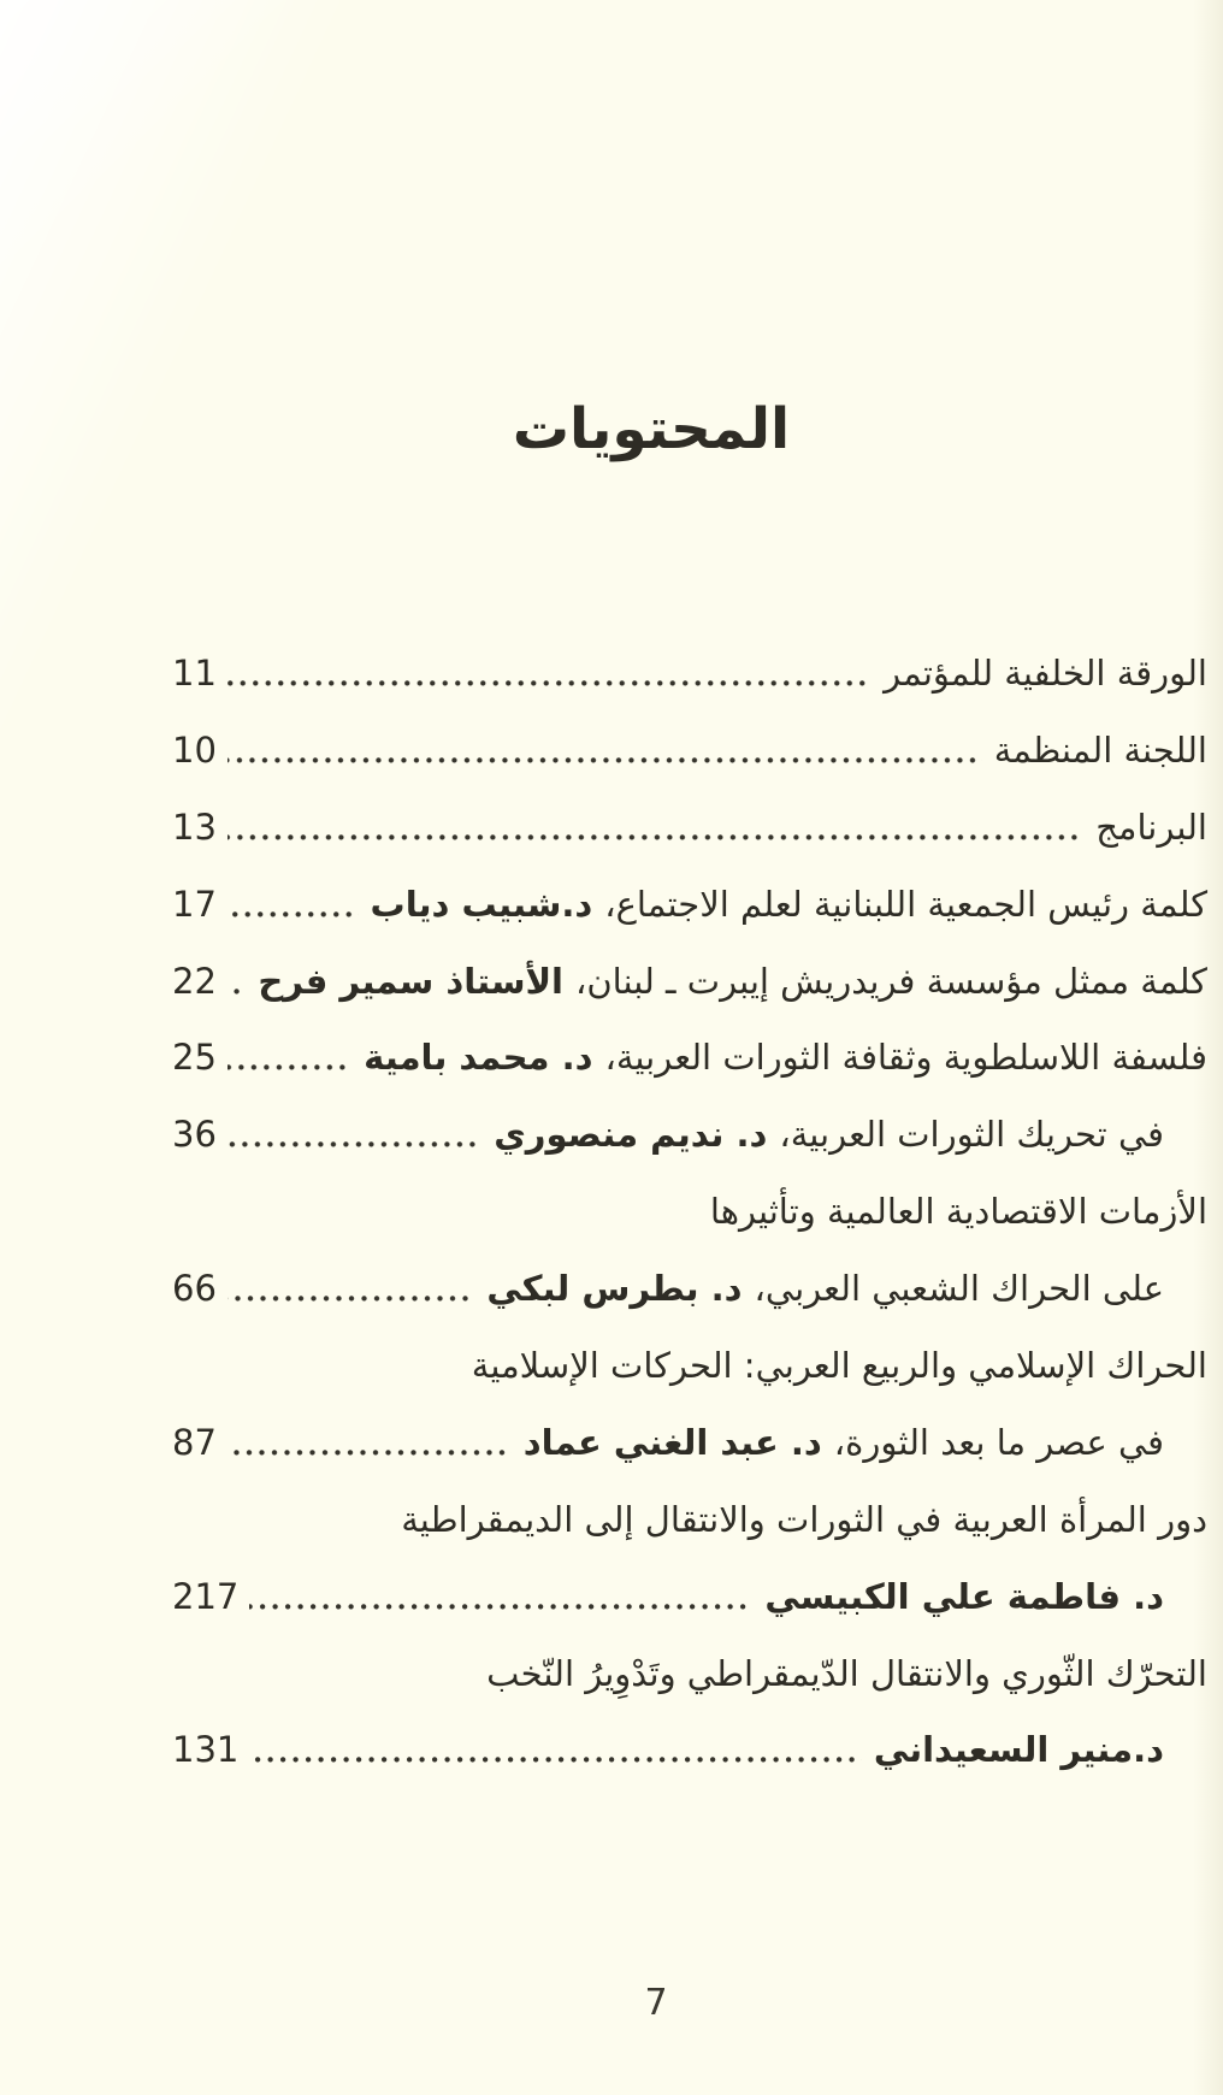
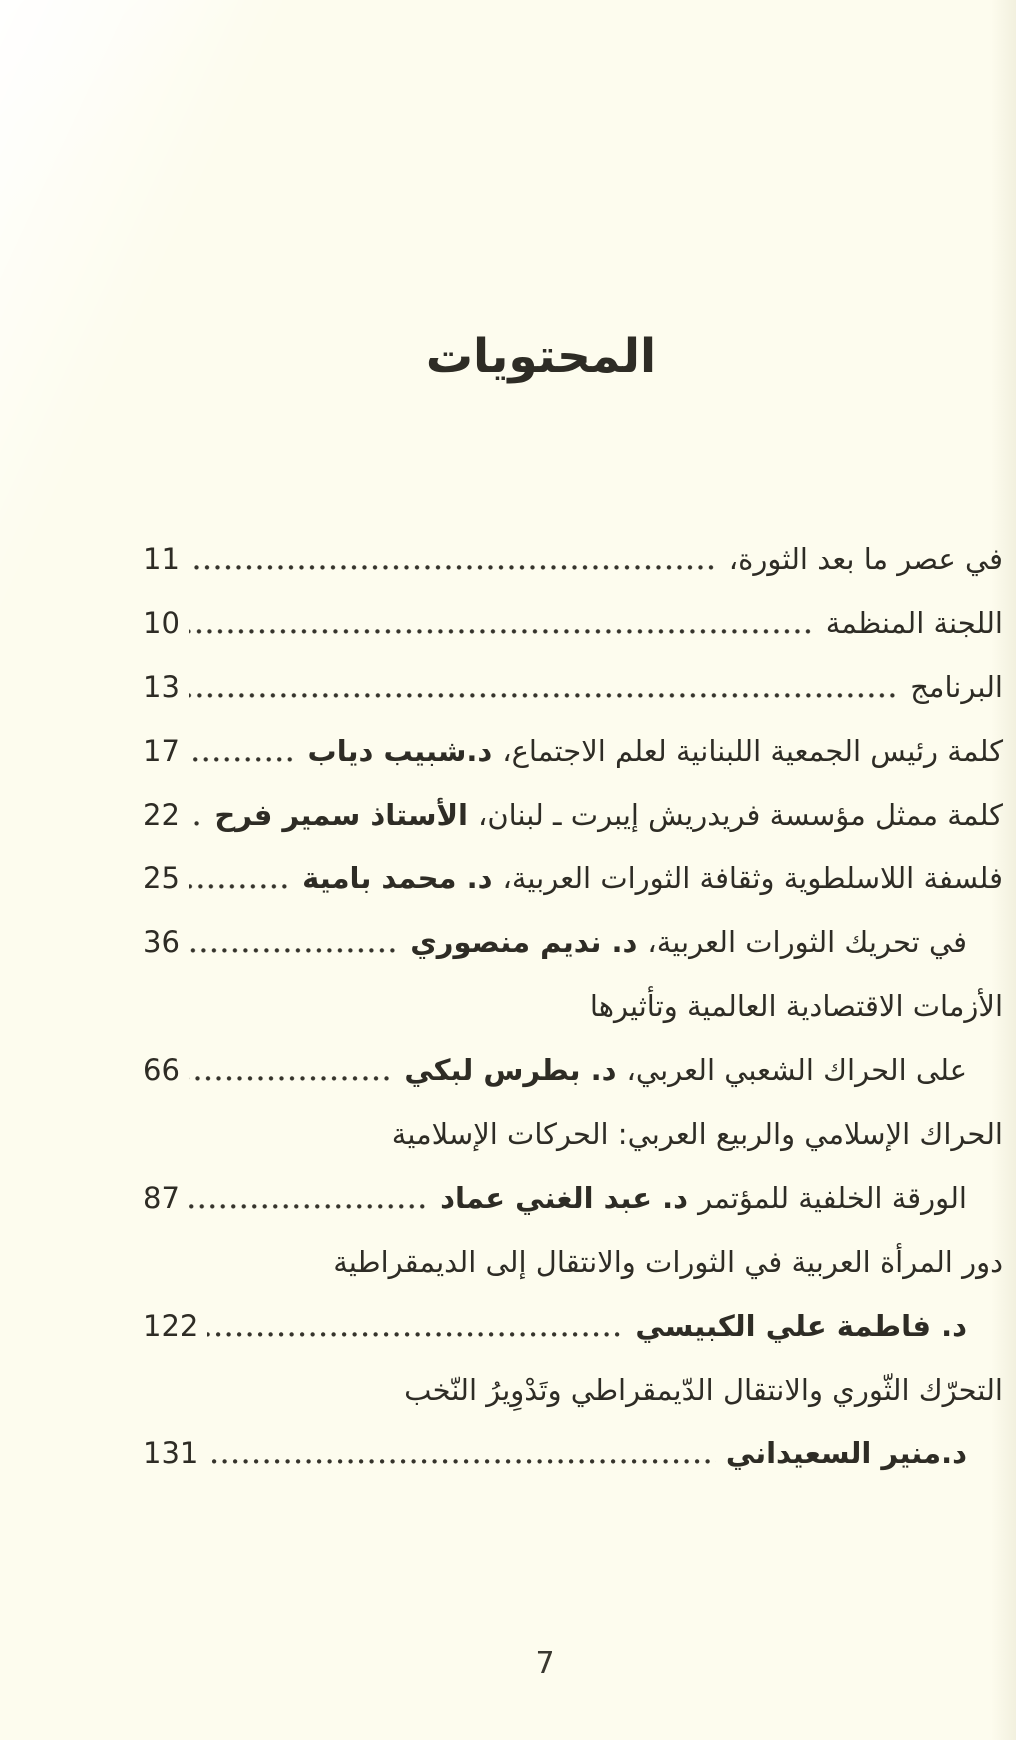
  المحتويات
- الورقة الخلفية للمؤتمر
+ في عصر ما بعد الثورة،
  11
  اللجنة المنظمة
  10
  البرنامج
  13
  كلمة رئيس الجمعية اللبنانية لعلم الاجتماع،
  د.شبيب دياب
  17
  كلمة ممثل مؤسسة فريدريش إيبرت ـ لبنان،
  الأستاذ سمير فرح
  22
  فلسفة اللاسلطوية وثقافة الثورات العربية،
  د. محمد بامية
  25
  في تحريك الثورات العربية،
  د. نديم منصوري
  36
  الأزمات الاقتصادية العالمية وتأثيرها
  على الحراك الشعبي العربي،
  د. بطرس لبكي
  66
  الحراك الإسلامي والربيع العربي: الحركات الإسلامية
- في عصر ما بعد الثورة،
+ الورقة الخلفية للمؤتمر
  د. عبد الغني عماد
  87
  دور المرأة العربية في الثورات والانتقال إلى الديمقراطية
  د. فاطمة علي الكبيسي
- 217
+ 122
  التحرّك الثّوري والانتقال الدّيمقراطي وتَدْوِيرُ النّخب
  د.منير السعيداني
  131
  7
